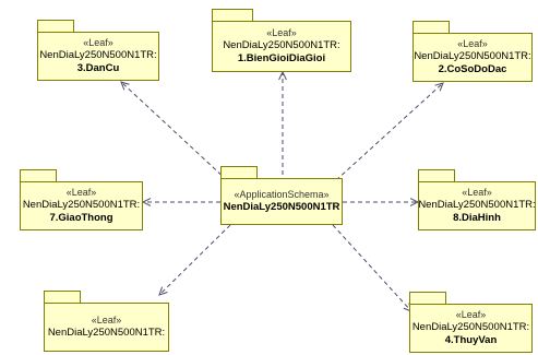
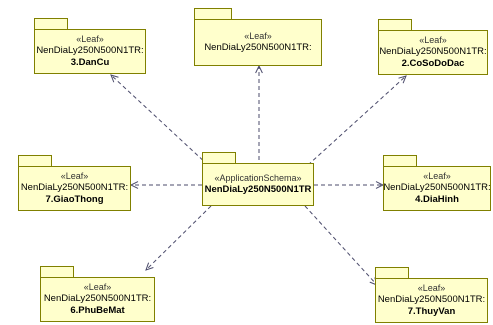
  «Leaf»
  NenDiaLy250N500N1TR:
  3.DanCu
  «Leaf»
  NenDiaLy250N500N1TR:
- 1.BienGioiDiaGioi
  «Leaf»
  NenDiaLy250N500N1TR:
  2.CoSoDoDac
  «Leaf»
  NenDiaLy250N500N1TR:
  7.GiaoThong
  «ApplicationSchema»
  NenDiaLy250N500N1TR
  «Leaf»
  NenDiaLy250N500N1TR:
- 8.DiaHinh
+ 4.DiaHinh
  «Leaf»
  NenDiaLy250N500N1TR:
+ 6.PhuBeMat
  «Leaf»
  NenDiaLy250N500N1TR:
- 4.ThuyVan
+ 7.ThuyVan
